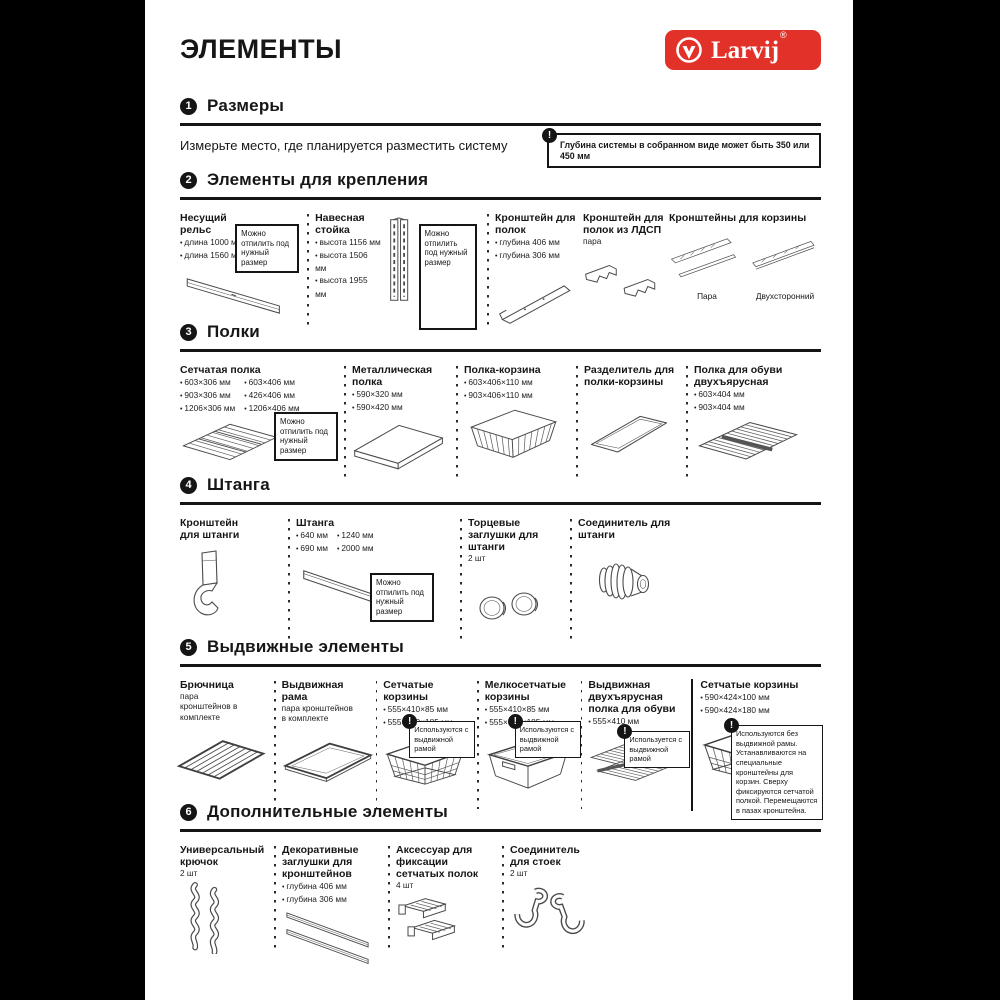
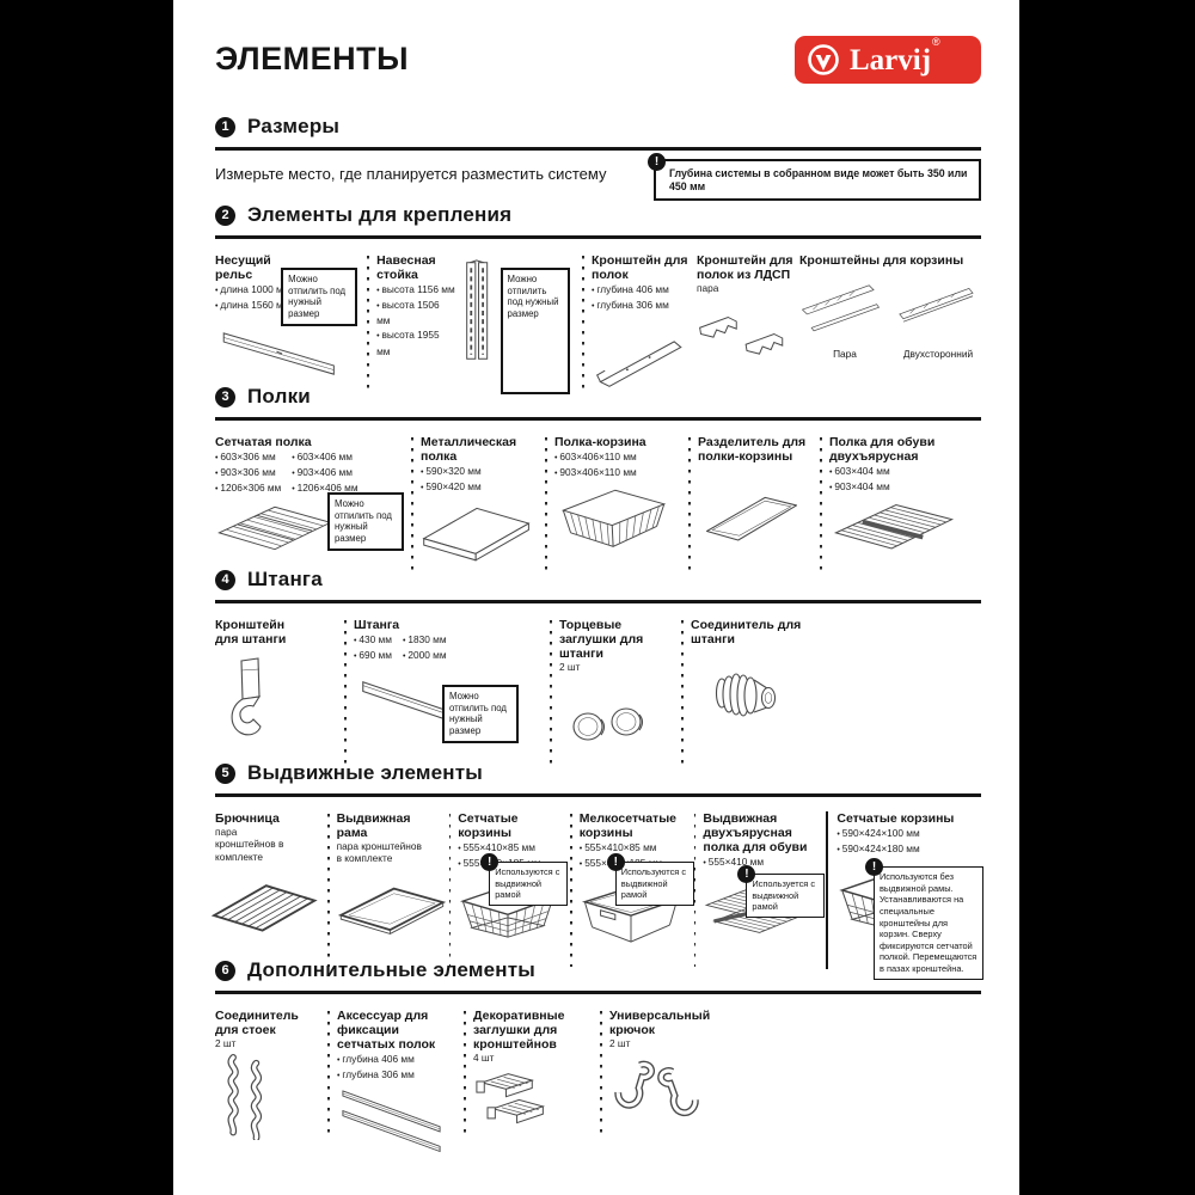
  ЭЛЕМЕНТЫ
  Larvij®
  1
  Размеры
  Измерьте место, где планируется разместить систему
  !
  Глубина системы в собранном виде может быть 350 или 450 мм
  2
  Элементы для крепления
  Несущий рельс
  длина 1000 м
  длина 1560 м
  Можно отпилить под нужный размер
  Навесная стойка
  высота 1156 мм
  высота 1506 мм
  высота 1955 мм
  Можно отпилить под нужный размер
  Кронштейн для полок
  глубина 406 мм
  глубина 306 мм
  Кронштейн для полок из ЛДСП
  пара
  Кронштейны для корзины
  Пара
  Двухсторонний
  3
  Полки
  Сетчатая полка
  603×306 мм
  903×306 мм
  1206×306 мм
  603×406 мм
- 426×406 мм
+ 903×406 мм
  1206×406 мм
  Можно отпилить под нужный размер
  Металлическая полка
  590×320 мм
  590×420 мм
  Полка-корзина
  603×406×110 мм
  903×406×110 мм
  Разделитель для полки-корзины
  Полка для обуви двухъярусная
  603×404 мм
  903×404 мм
  4
  Штанга
  Кронштейн для штанги
  Штанга
- 640 мм
+ 430 мм
  690 мм
- 1240 мм
+ 1830 мм
  2000 мм
  Можно отпилить под нужный размер
  Торцевые заглушки для штанги
  2 шт
  Соединитель для штанги
  5
  Выдвижные элементы
  Брючница
  пара кронштейнов в комплекте
  Выдвижная рама
  пара кронштейнов в комплекте
  Сетчатые корзины
  555×410×85 мм
  !
  Используются с выдвижной рамой
  Мелкосетчатые корзины
  555×410×85 мм
  !
  Используются с выдвижной рамой
  Выдвижная двухъярусная полка для обуви
  555×410 мм
  !
  Используется с выдвижной рамой
  Сетчатые корзины
  590×424×100 мм
  590×424×180 мм
  !
  Используются без выдвижной рамы. Устанавливаются на специальные кронштейны для корзин. Сверху фиксируются сетчатой полкой. Перемещаются в пазах кронштейна.
  6
  Дополнительные элементы
- Универсальный крючок
+ Соединитель для стоек
  2 шт
- Декоративные заглушки для кронштейнов
+ Аксессуар для фиксации сетчатых полок
  глубина 406 мм
  глубина 306 мм
- Аксессуар для фиксации сетчатых полок
+ Декоративные заглушки для кронштейнов
  4 шт
- Соединитель для стоек
+ Универсальный крючок
  2 шт
